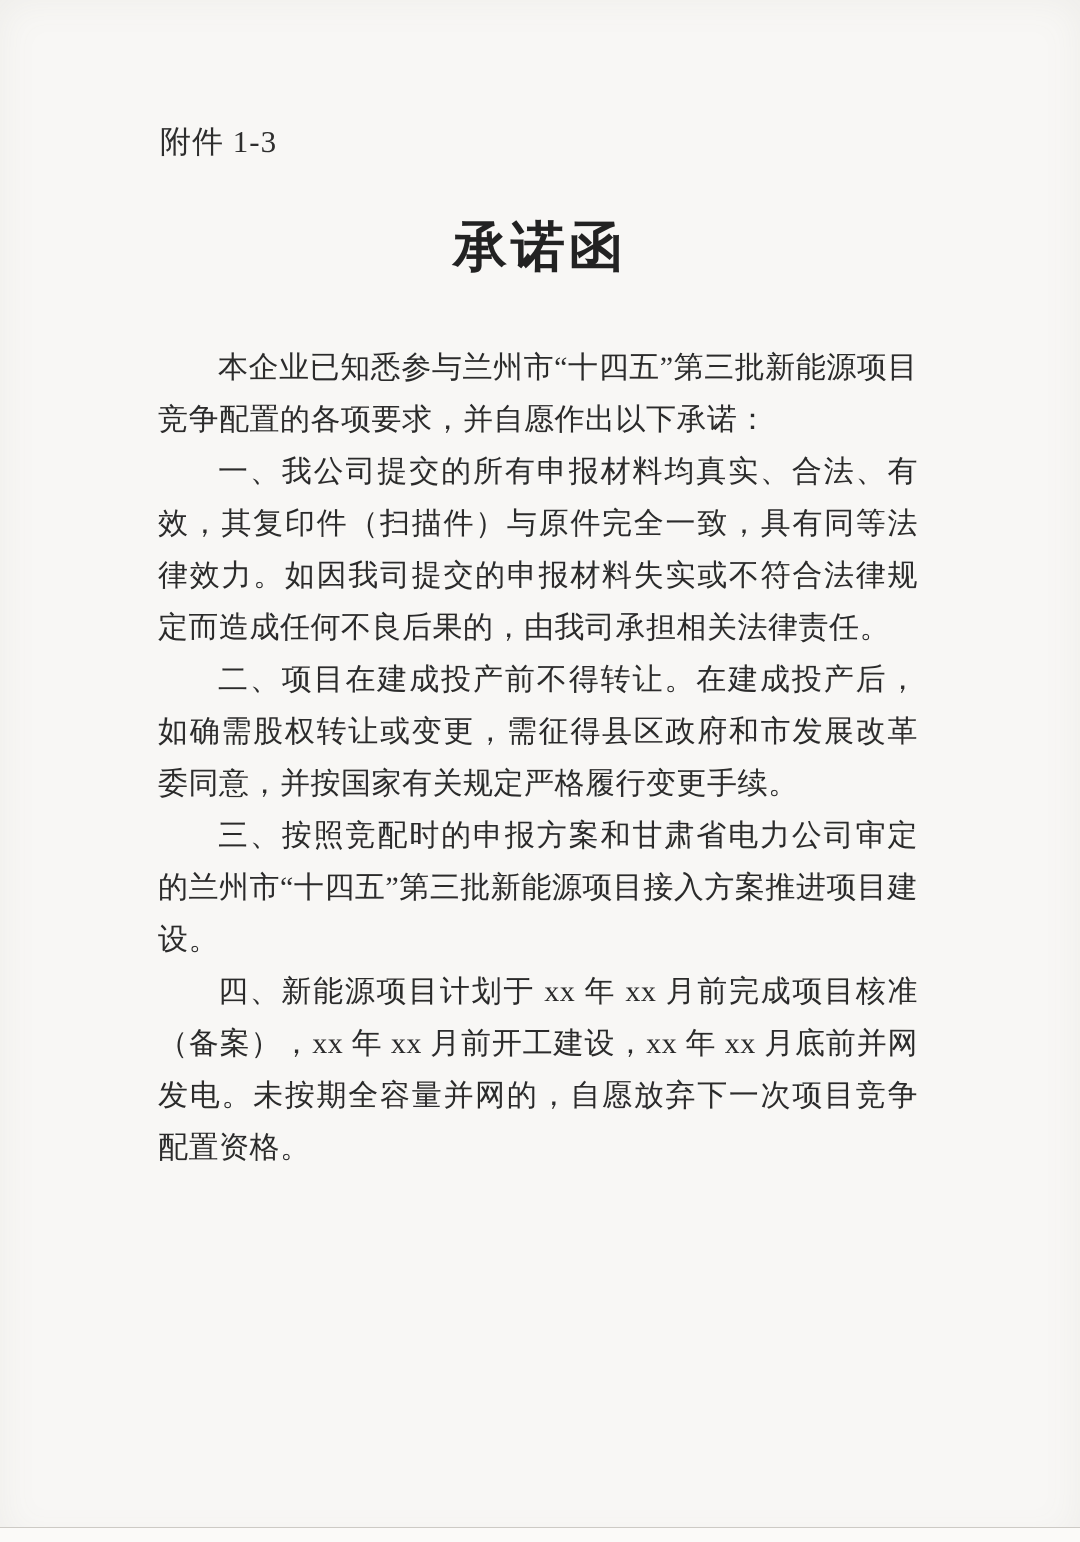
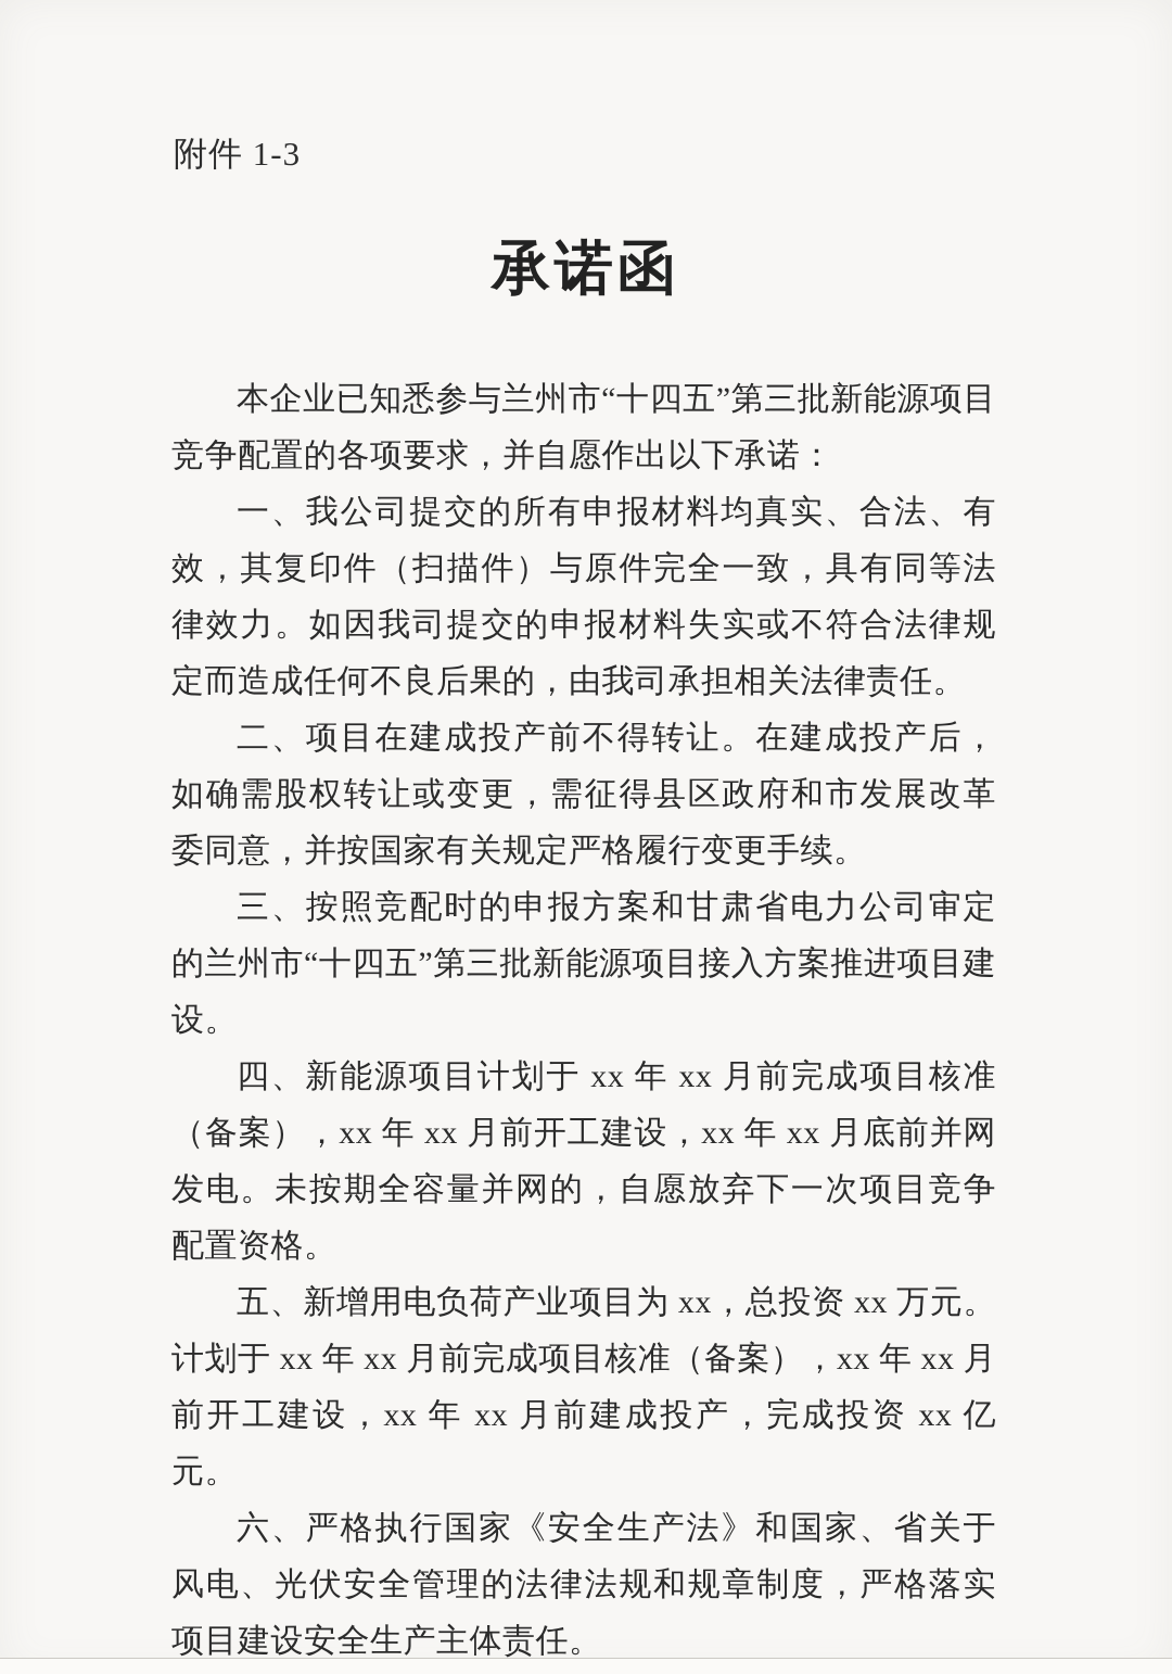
  附件 1-3
  承诺函
  本企业已知悉参与兰州市“十四五”第三批新能源项目竞争配置的各项要求，并自愿作出以下承诺：
  一、我公司提交的所有申报材料均真实、合法、有效，其复印件（扫描件）与原件完全一致，具有同等法律效力。如因我司提交的申报材料失实或不符合法律规定而造成任何不良后果的，由我司承担相关法律责任。
  二、项目在建成投产前不得转让。在建成投产后，如确需股权转让或变更，需征得县区政府和市发展改革委同意，并按国家有关规定严格履行变更手续。
  三、按照竞配时的申报方案和甘肃省电力公司审定的兰州市“十四五”第三批新能源项目接入方案推进项目建设。
  四、新能源项目计划于 xx 年 xx 月前完成项目核准（备案），xx 年 xx 月前开工建设，xx 年 xx 月底前并网发电。未按期全容量并网的，自愿放弃下一次项目竞争配置资格。
+ 五、新增用电负荷产业项目为 xx，总投资 xx 万元。计划于 xx 年 xx 月前完成项目核准（备案），xx 年 xx 月前开工建设，xx 年 xx 月前建成投产，完成投资 xx 亿元。
+ 六、严格执行国家《安全生产法》和国家、省关于风电、光伏安全管理的法律法规和规章制度，严格落实项目建设安全生产主体责任。
